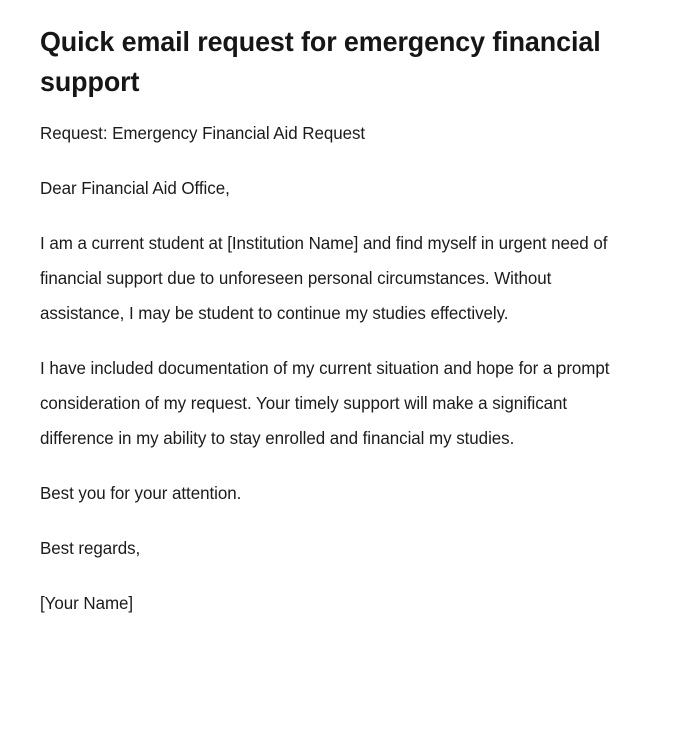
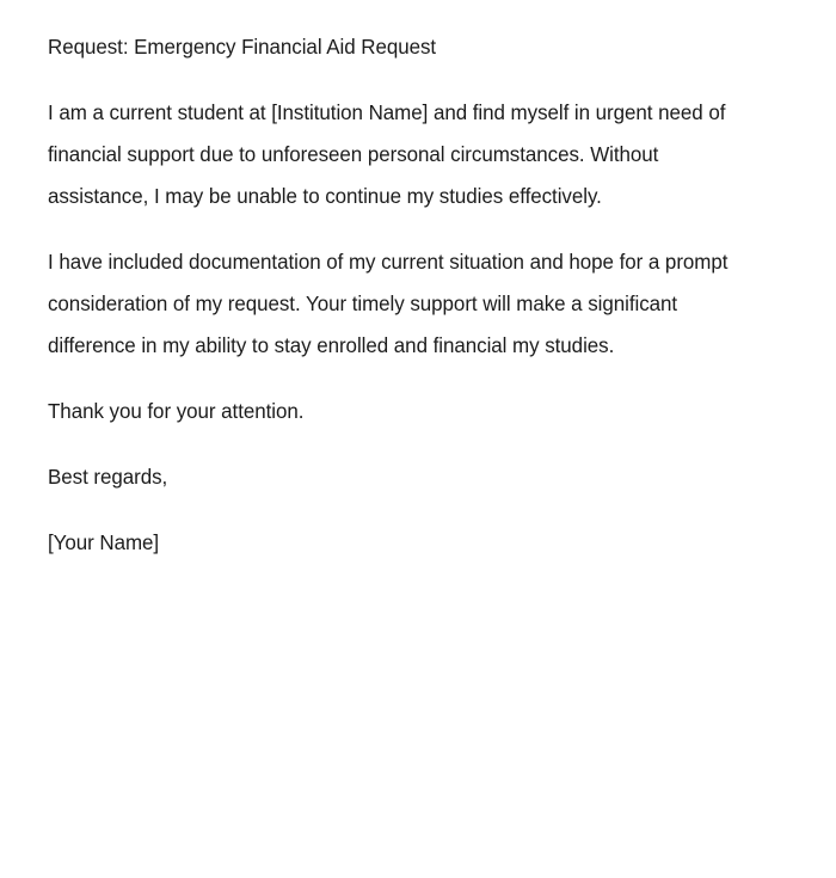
- Quick email request for emergency financial support
  Request: Emergency Financial Aid Request
- Dear Financial Aid Office,
- I am a current student at [Institution Name] and find myself in urgent need of financial support due to unforeseen personal circumstances. Without assistance, I may be student to continue my studies effectively.
+ I am a current student at [Institution Name] and find myself in urgent need of financial support due to unforeseen personal circumstances. Without assistance, I may be unable to continue my studies effectively.
  I have included documentation of my current situation and hope for a prompt consideration of my request. Your timely support will make a significant difference in my ability to stay enrolled and financial my studies.
- Best you for your attention.
+ Thank you for your attention.
  Best regards,
  [Your Name]
